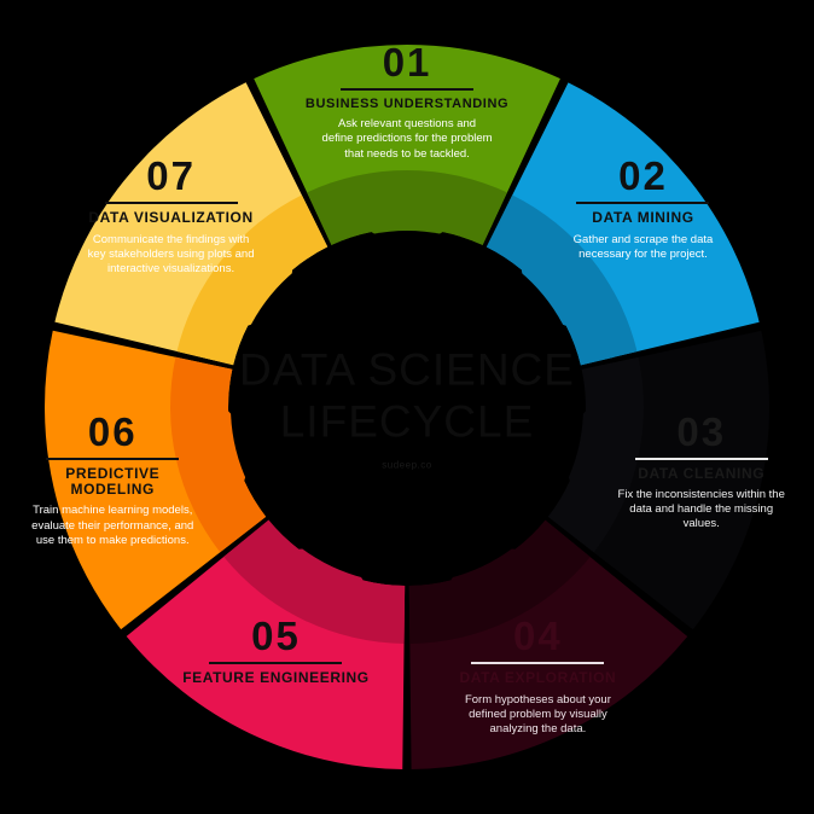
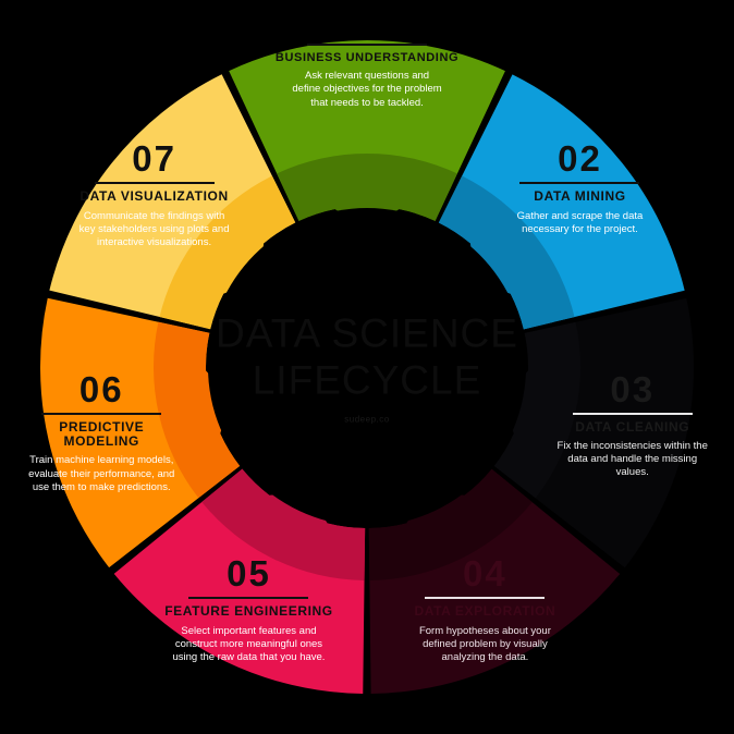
- 01
  BUSINESS UNDERSTANDING
- Ask relevant questions and define predictions for the problem that needs to be tackled.
+ Ask relevant questions and define objectives for the problem that needs to be tackled.
  02
  DATA MINING
  Gather and scrape the data necessary for the project.
  DATA CLEANING
  Fix the inconsistencies within the data and handle the missing values.
  04
  Form hypotheses about your defined problem by visually analyzing the data.
  05
  FEATURE ENGINEERING
+ Select important features and construct more meaningful ones using the raw data that you have.
  06
  PREDICTIVE MODELING
  Train machine learning models, evaluate their performance, and use them to make predictions.
  07
  DATA VISUALIZATION
  Communicate the findings with key stakeholders using plots and interactive visualizations.
  DATA SCIENCE
